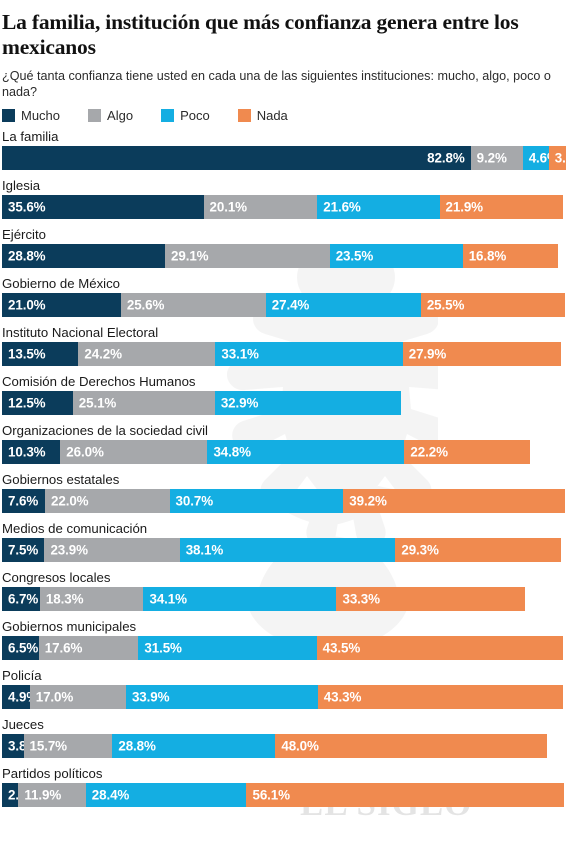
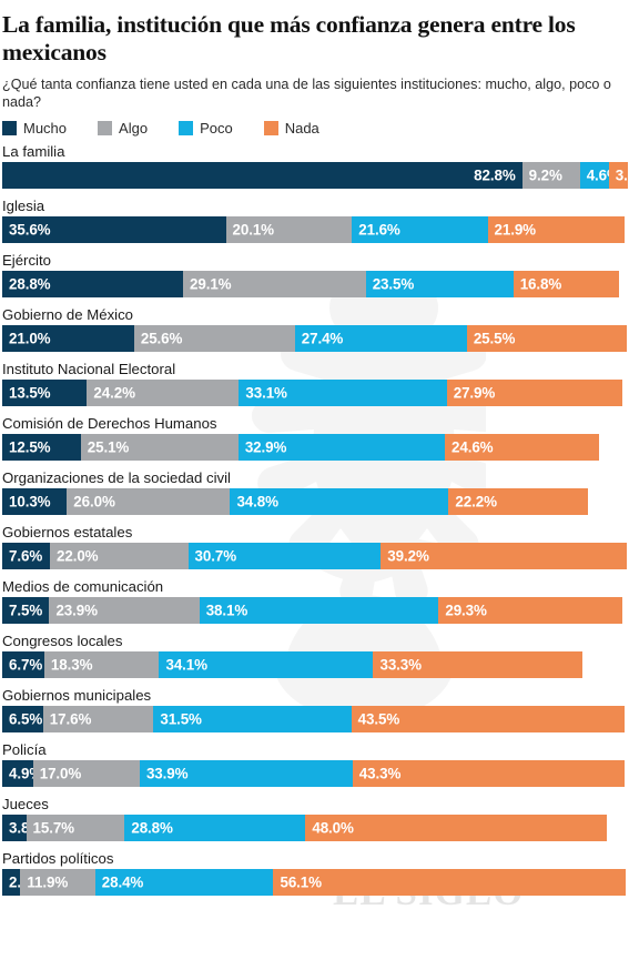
  La familia, institución que más confianza genera entre los mexicanos
  ¿Qué tanta confianza tiene usted en cada una de las siguientes instituciones: mucho, algo, poco o nada?
  Mucho
  Algo
  Poco
  Nada
  La familia
  82.8%
  9.2%
  4.6
  Iglesia
  35.6%
  20.1%
  21.6%
  21.9%
  Ejército
  28.8%
  29.1%
  23.5%
  16.8%
  Gobierno de México
  21.0%
  25.6%
  27.4%
  25.5%
  Instituto Nacional Electoral
  13.5%
  24.2%
  33.1%
  27.9%
  Comisión de Derechos Humanos
  12.5%
  25.1%
  32.9%
+ 24.6%
  Organizaciones de la sociedad civil
  10.3%
  26.0%
  34.8%
  22.2%
  Gobiernos estatales
  7.6%
  22.0%
  30.7%
  39.2%
  Medios de comunicación
  7.5%
  23.9%
  38.1%
  29.3%
  Congresos locales
  6.7%
  18.3%
  34.1%
  33.3%
  Gobiernos municipales
  6.5%
  17.6%
  31.5%
  43.5%
  Policía
  4.9
  17.0%
  33.9%
  43.3%
  Jueces
  15.7%
  28.8%
  48.0%
  Partidos políticos
  11.9%
  28.4%
  56.1%
